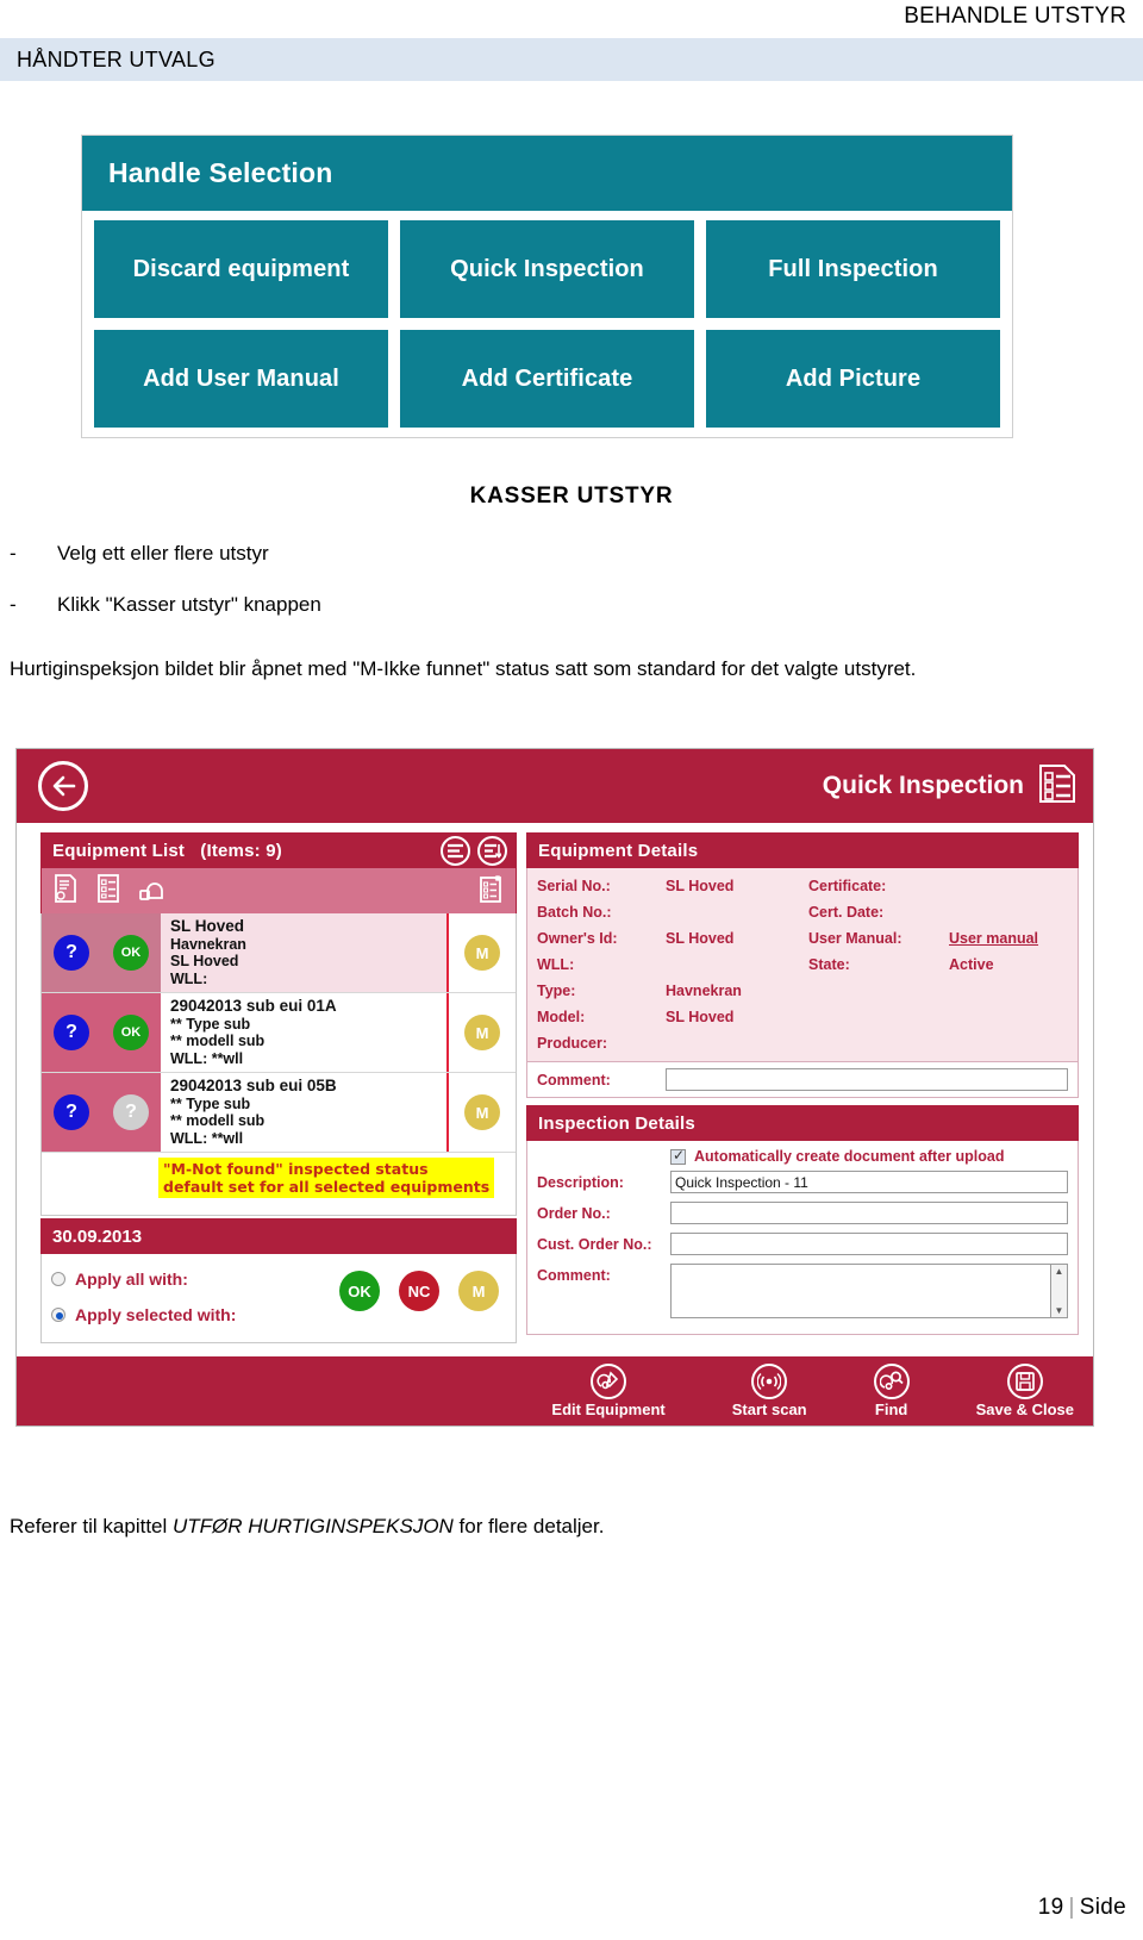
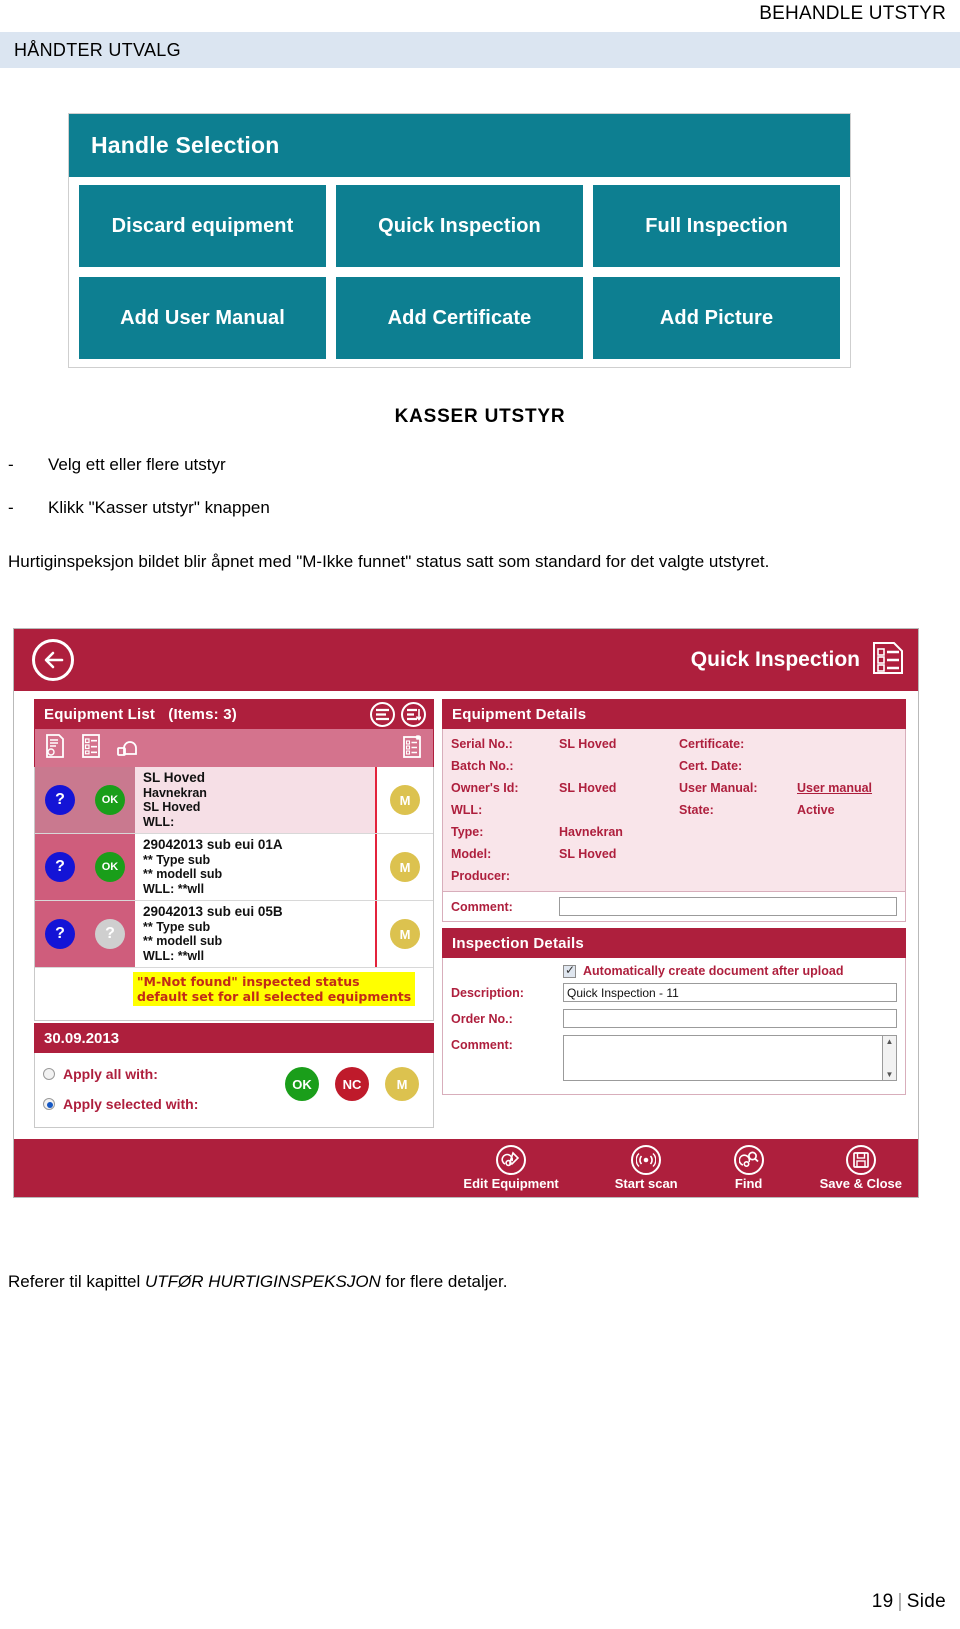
  BEHANDLE UTSTYR
  HÅNDTER UTVALG
  Handle Selection
  Discard equipment
  Quick Inspection
  Full Inspection
  Add User Manual
  Add Certificate
  Add Picture
  KASSER UTSTYR
  -
  Velg ett eller flere utstyr
  -
  Klikk "Kasser utstyr" knappen
  Hurtiginspeksjon bildet blir åpnet med "M-Ikke funnet" status satt som standard for det valgte utstyret.
  Quick Inspection
- Equipment List (Items: 9)
+ Equipment List (Items: 3)
  ?
  OK
  SL Hoved
  Havnekran
  SL Hoved
  WLL:
  M
  ?
  OK
  29042013 sub eui 01A
  ** Type sub
  ** modell sub
  WLL: **wll
  M
  ?
  ?
  29042013 sub eui 05B
  ** Type sub
  ** modell sub
  WLL: **wll
  M
  "M-Not found" inspected status
  default set for all selected equipments
  30.09.2013
  Apply all with:
  Apply selected with:
  OK
  NC
  M
  Equipment Details
  Serial No.:
  SL Hoved
  Certificate:
  Batch No.:
  Cert. Date:
  Owner's Id:
  SL Hoved
  User Manual:
  User manual
  WLL:
  State:
  Active
  Type:
  Havnekran
  Model:
  SL Hoved
  Producer:
  Comment:
  Inspection Details
  Automatically create document after upload
  Description:
  Quick Inspection - 11
  Order No.:
- Cust. Order No.:
  Comment:
  ▲
  ▼
  Edit Equipment
  Start scan
  Find
  Save & Close
  Referer til kapittel UTFØR HURTIGINSPEKSJON for flere detaljer.
  19 | Side
